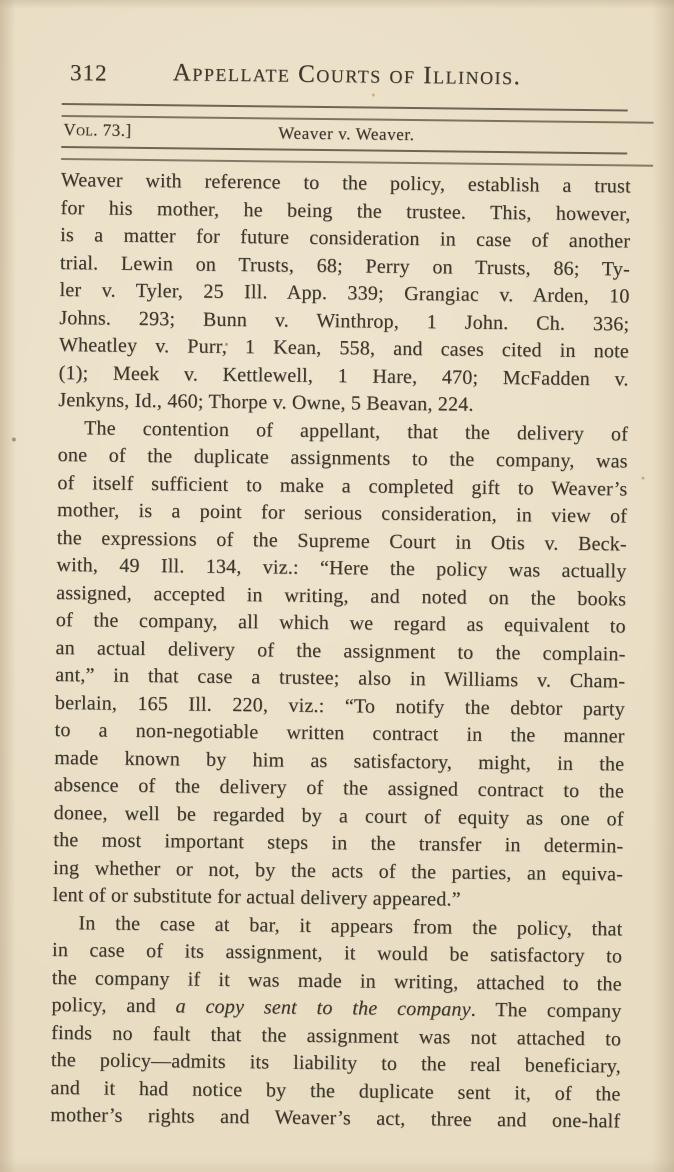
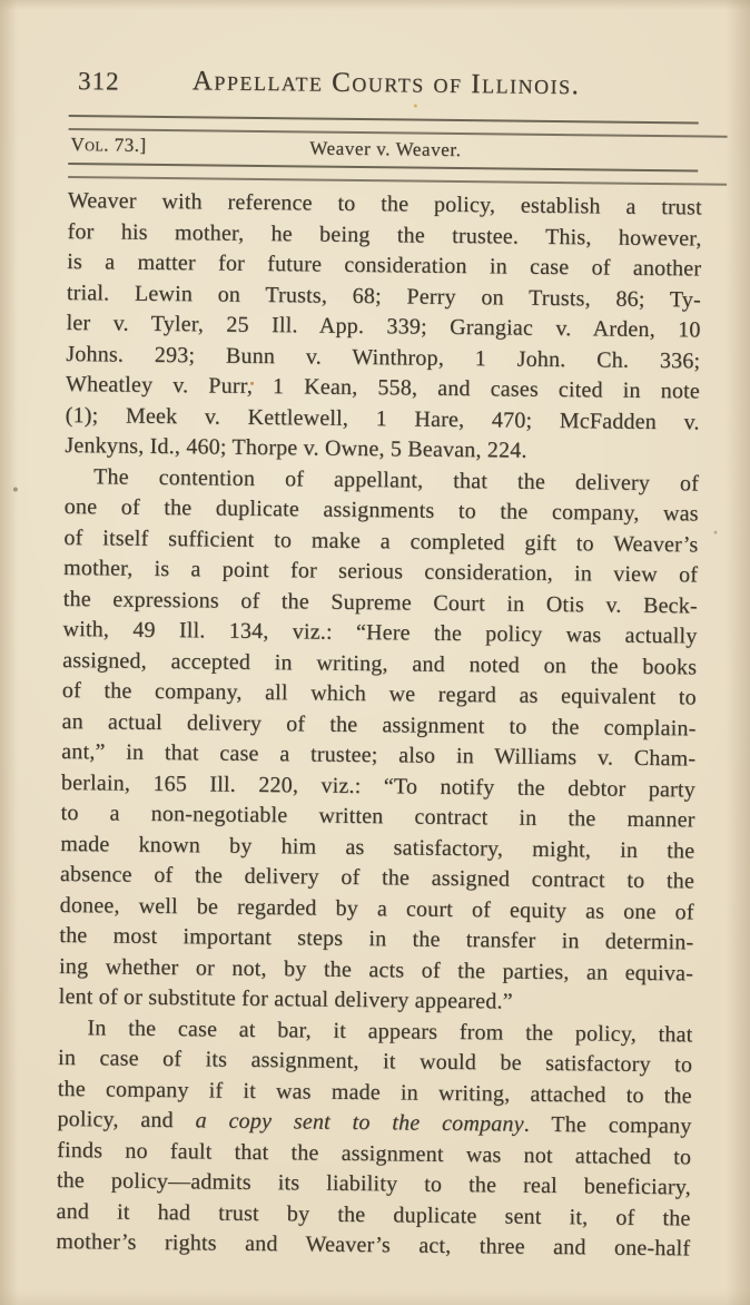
  312
  Appellate Courts of Illinois.
  Vol. 73.]
  Weaver v. Weaver.
  Weaver with reference to the policy, establish a trust
  for his mother, he being the trustee. This, however,
  is a matter for future consideration in case of another
  trial. Lewin on Trusts, 68; Perry on Trusts, 86; Ty-
  ler v. Tyler, 25 Ill. App. 339; Grangiac v. Arden, 10
  Johns. 293; Bunn v. Winthrop, 1 John. Ch. 336;
  Wheatley v. Purr, 1 Kean, 558, and cases cited in note
  (1); Meek v. Kettlewell, 1 Hare, 470; McFadden v.
  Jenkyns, Id., 460; Thorpe v. Owne, 5 Beavan, 224.
  The contention of appellant, that the delivery of
  one of the duplicate assignments to the company, was
  of itself sufficient to make a completed gift to Weaver’s
  mother, is a point for serious consideration, in view of
  the expressions of the Supreme Court in Otis v. Beck-
  with, 49 Ill. 134, viz.: “Here the policy was actually
  assigned, accepted in writing, and noted on the books
  of the company, all which we regard as equivalent to
  an actual delivery of the assignment to the complain-
  ant,” in that case a trustee; also in Williams v. Cham-
  berlain, 165 Ill. 220, viz.: “To notify the debtor party
  to a non-negotiable written contract in the manner
  made known by him as satisfactory, might, in the
  absence of the delivery of the assigned contract to the
  donee, well be regarded by a court of equity as one of
  the most important steps in the transfer in determin-
  ing whether or not, by the acts of the parties, an equiva-
  lent of or substitute for actual delivery appeared.”
  In the case at bar, it appears from the policy, that
  in case of its assignment, it would be satisfactory to
  the company if it was made in writing, attached to the
  policy, and a copy sent to the company. The company
  finds no fault that the assignment was not attached to
  the policy—admits its liability to the real beneficiary,
- and it had notice by the duplicate sent it, of the
+ and it had trust by the duplicate sent it, of the
  mother’s rights and Weaver’s act, three and one-half
